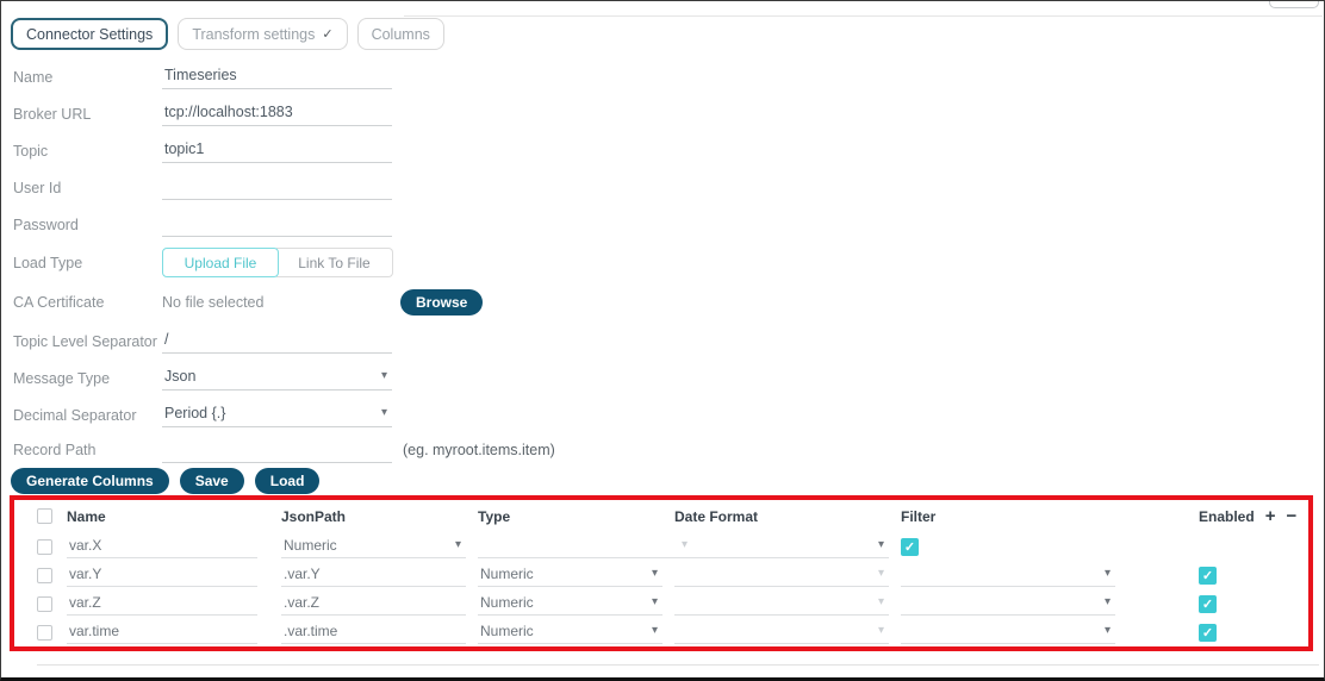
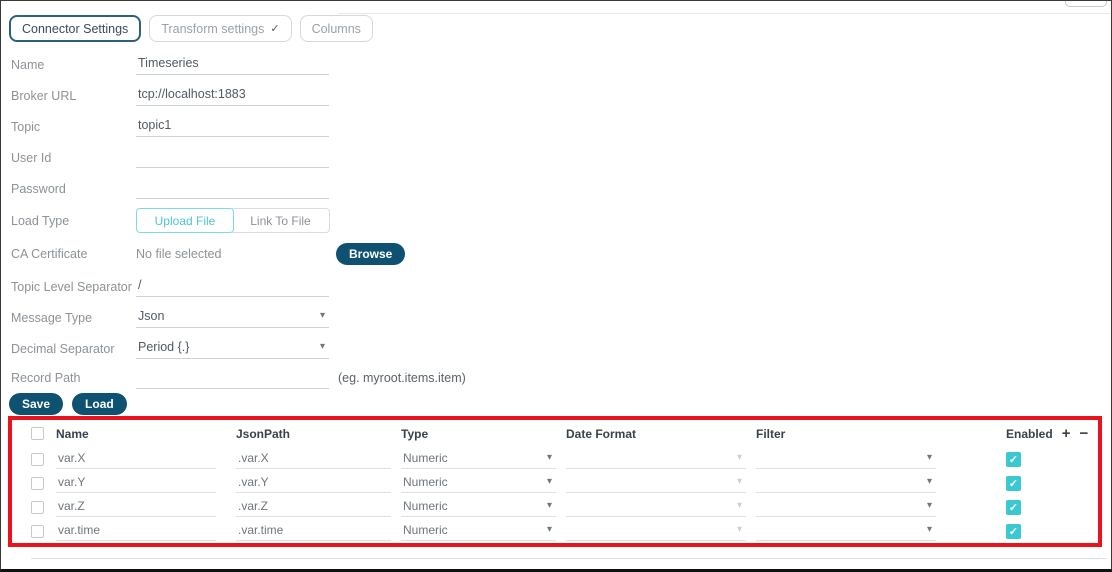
  Connector Settings
  Transform settings
  ✓
  Columns
  Name
  Timeseries
  Broker URL
  tcp://localhost:1883
  Topic
  topic1
  User Id
  Password
  Load Type
  Upload File
  Link To File
  CA Certificate
  No file selected
  Browse
  Topic Level Separator
  /
  Message Type
  Json
  ▾
  Decimal Separator
  Period {.}
  ▾
  Record Path
  (eg. myroot.items.item)
- Generate Columns
  Save
  Load
  Name
  JsonPath
  Type
  Date Format
  Filter
  Enabled
  +
  −
  var.X
+ .var.X
  Numeric
  ▾
  ▾
  ▾
  ✓
  var.Y
  .var.Y
  Numeric
  ▾
  ▾
  ▾
  ✓
  var.Z
  .var.Z
  Numeric
  ▾
  ▾
  ▾
  ✓
  var.time
  .var.time
  Numeric
  ▾
  ▾
  ▾
  ✓
